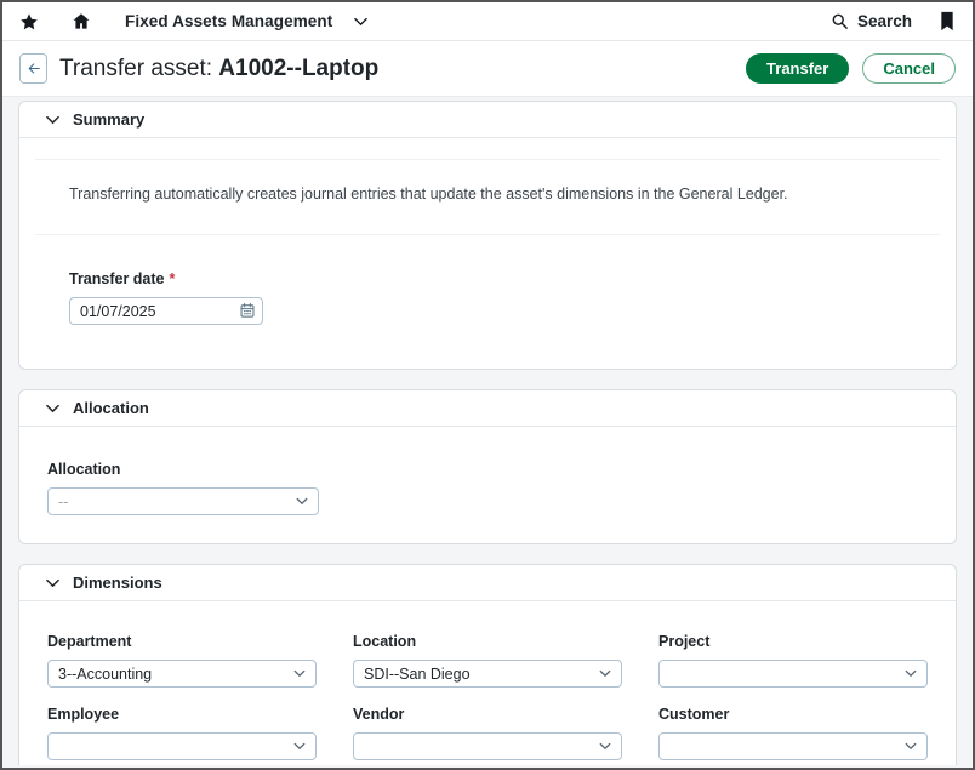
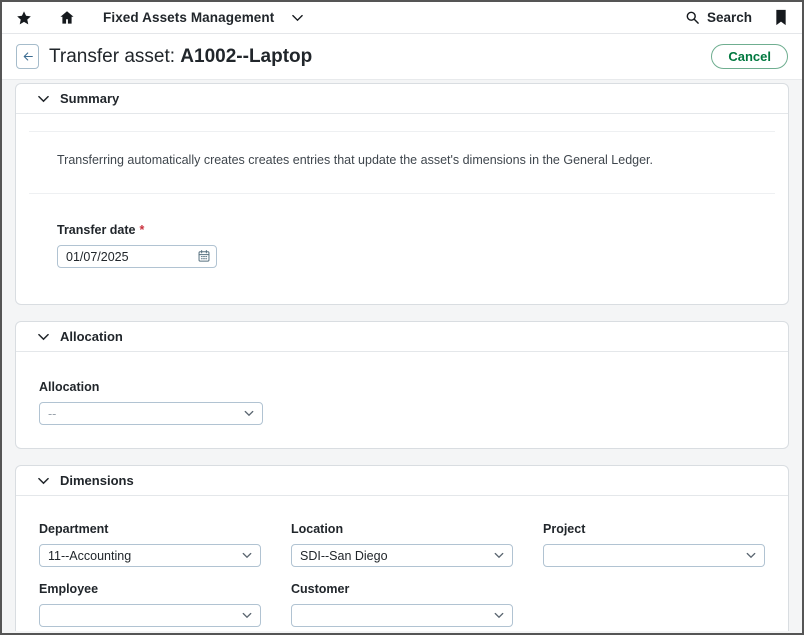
  Fixed Assets Management
  Search
  Transfer asset: A1002--Laptop
- Transfer
  Cancel
  Summary
- Transferring automatically creates journal entries that update the asset's dimensions in the General Ledger.
+ Transferring automatically creates creates entries that update the asset's dimensions in the General Ledger.
  Transfer date *
  01/07/2025
  Allocation
  Allocation
  --
  Dimensions
  Department
- 3--Accounting
+ 11--Accounting
  Location
  SDI--San Diego
  Project
  Employee
- Vendor
  Customer
